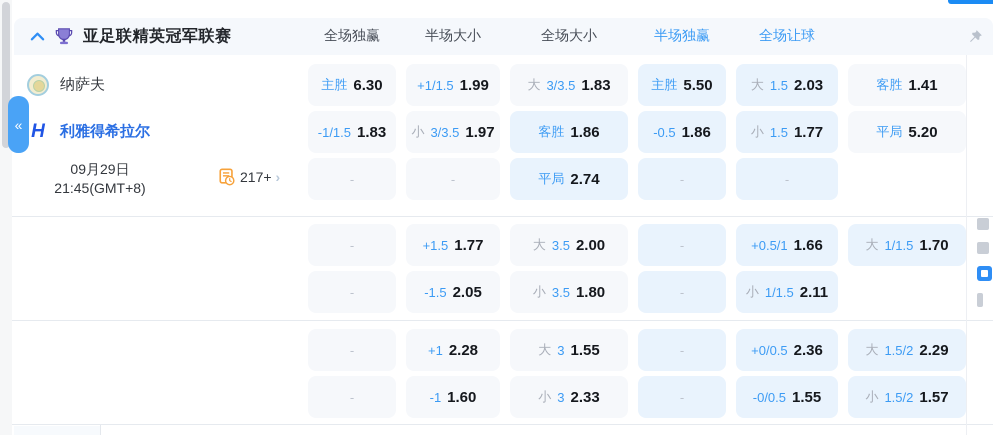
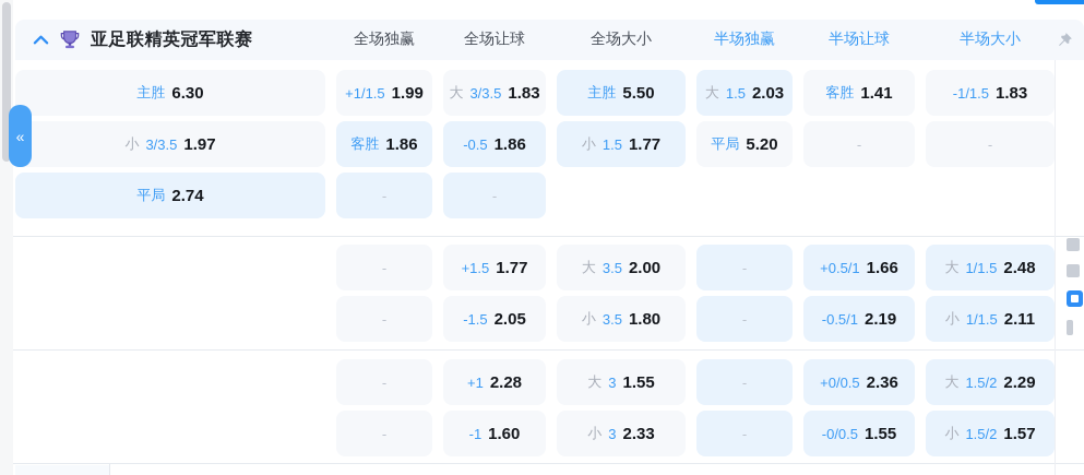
  «
  亚足联精英冠军联赛
  全场独赢
- 半场大小
+ 全场让球
  全场大小
  半场独赢
+ 半场让球
- 全场让球
+ 半场大小
- 纳萨夫
- H
- 利雅得希拉尔
- 09月29日
- 21:45(GMT+8)
- 217+
- ›
  主胜
  6.30
  +1/1.5
  1.99
  大
  3/3.5
  1.83
  主胜
  5.50
  大
  1.5
  2.03
  客胜
  1.41
  -1/1.5
  1.83
  小
  3/3.5
  1.97
  客胜
  1.86
  -0.5
  1.86
  小
  1.5
  1.77
  平局
  5.20
  -
  -
  平局
  2.74
  -
  -
  -
  +1.5
  1.77
  大
  3.5
  2.00
  -
  +0.5/1
  1.66
  大
  1/1.5
- 1.70
+ 2.48
  -
  -1.5
  2.05
  小
  3.5
  1.80
  -
+ -0.5/1
+ 2.19
  小
  1/1.5
  2.11
  -
  +1
  2.28
  大
  3
  1.55
  -
  +0/0.5
  2.36
  大
  1.5/2
  2.29
  -
  -1
  1.60
  小
  3
  2.33
  -
  -0/0.5
  1.55
  小
  1.5/2
  1.57
